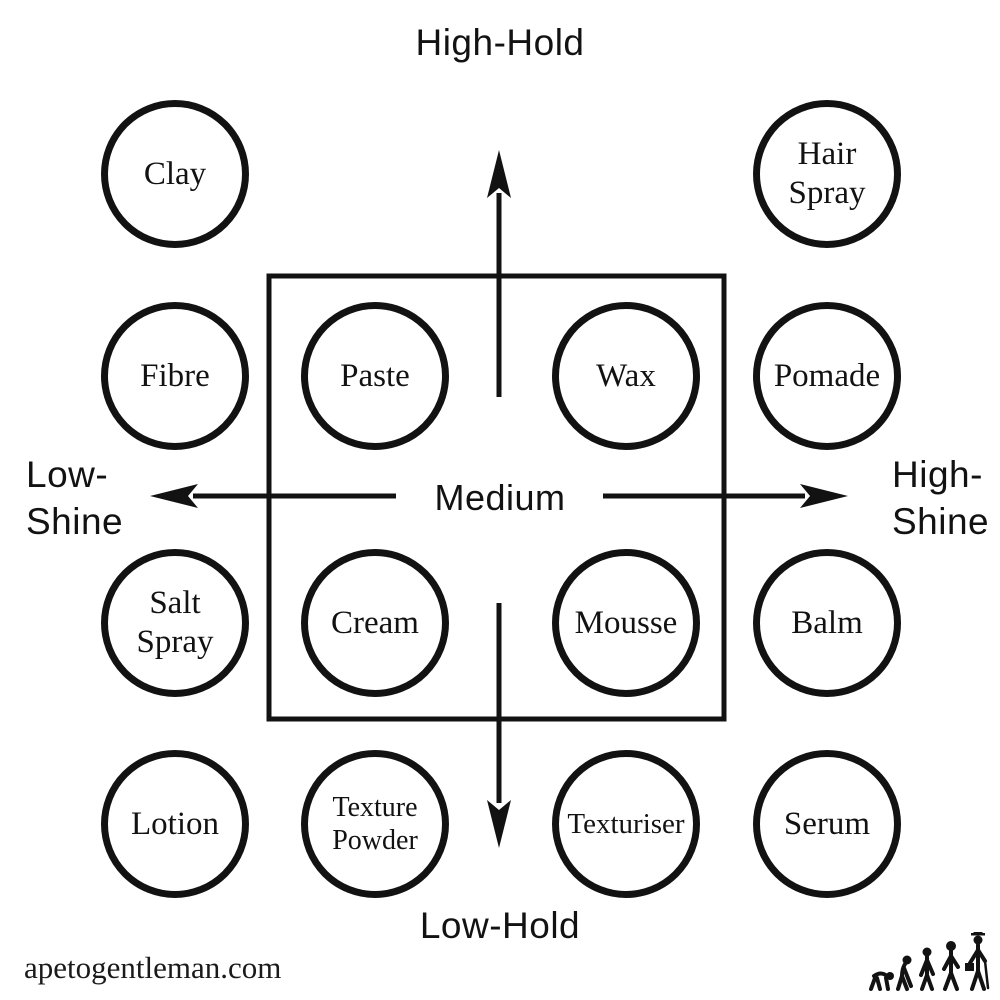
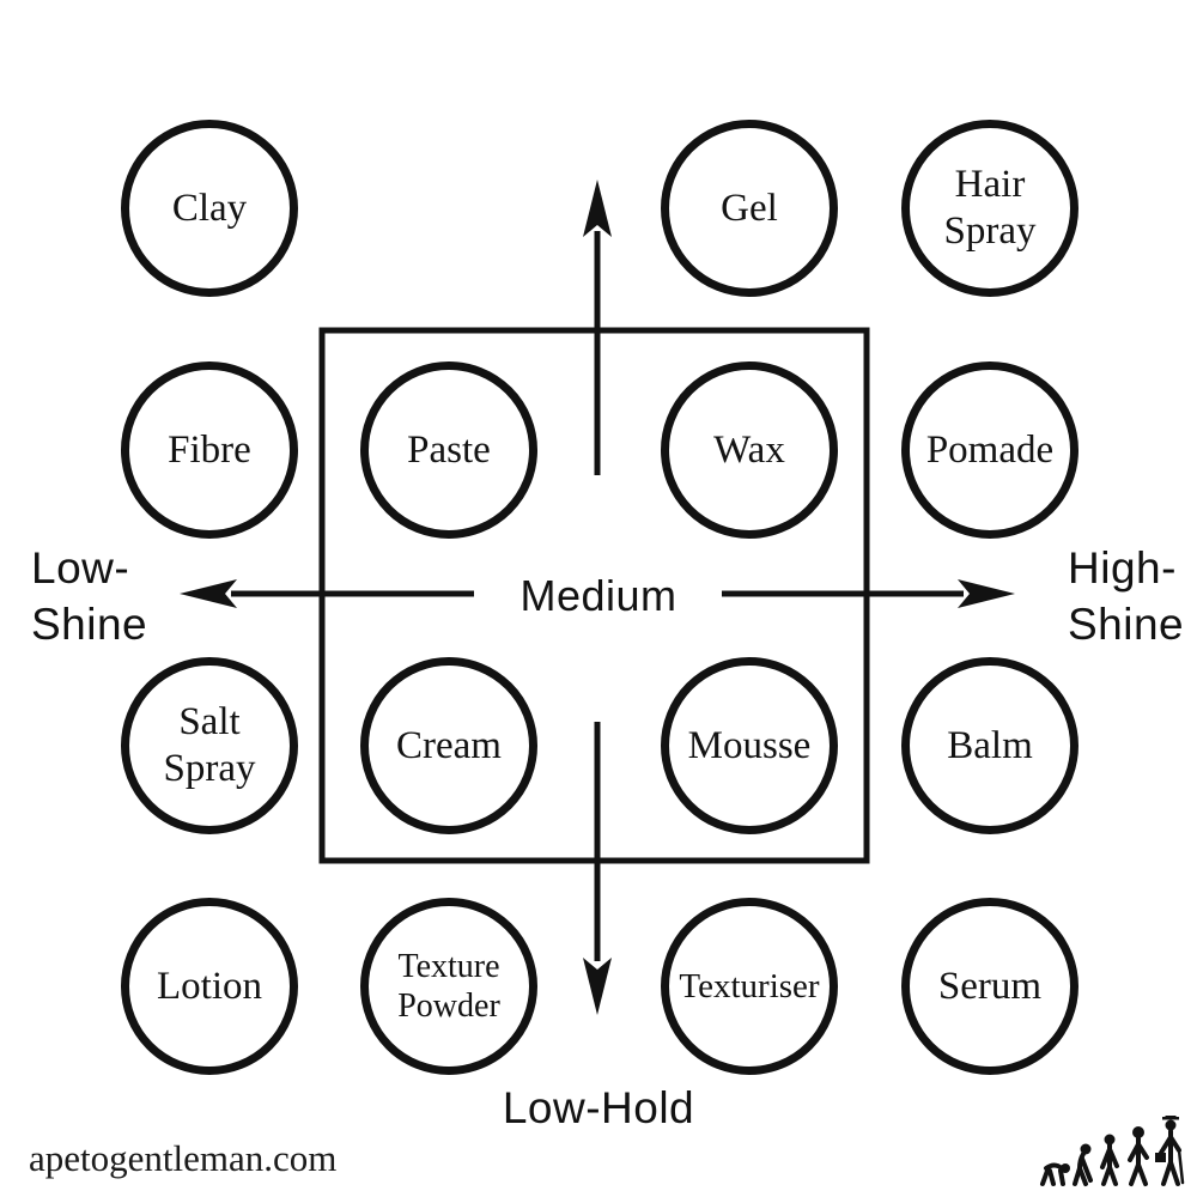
- High-Hold
  Low-Hold
  Low-
  Shine
  High-
  Shine
  Medium
  Clay
+ Gel
  Hair
  Spray
  Fibre
  Paste
  Wax
  Pomade
  Salt
  Spray
  Cream
  Mousse
  Balm
  Lotion
  Texture
  Powder
  Texturiser
  Serum
  apetogentleman.com
